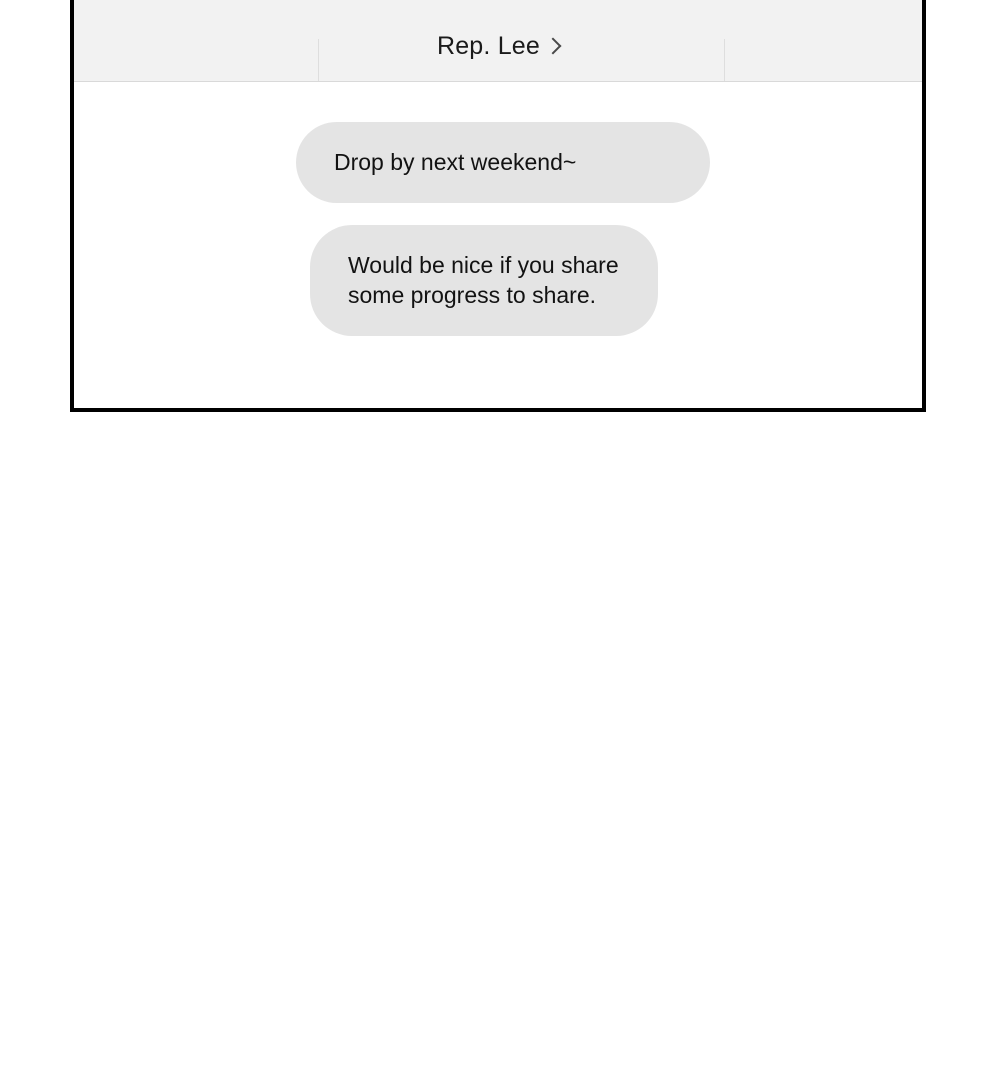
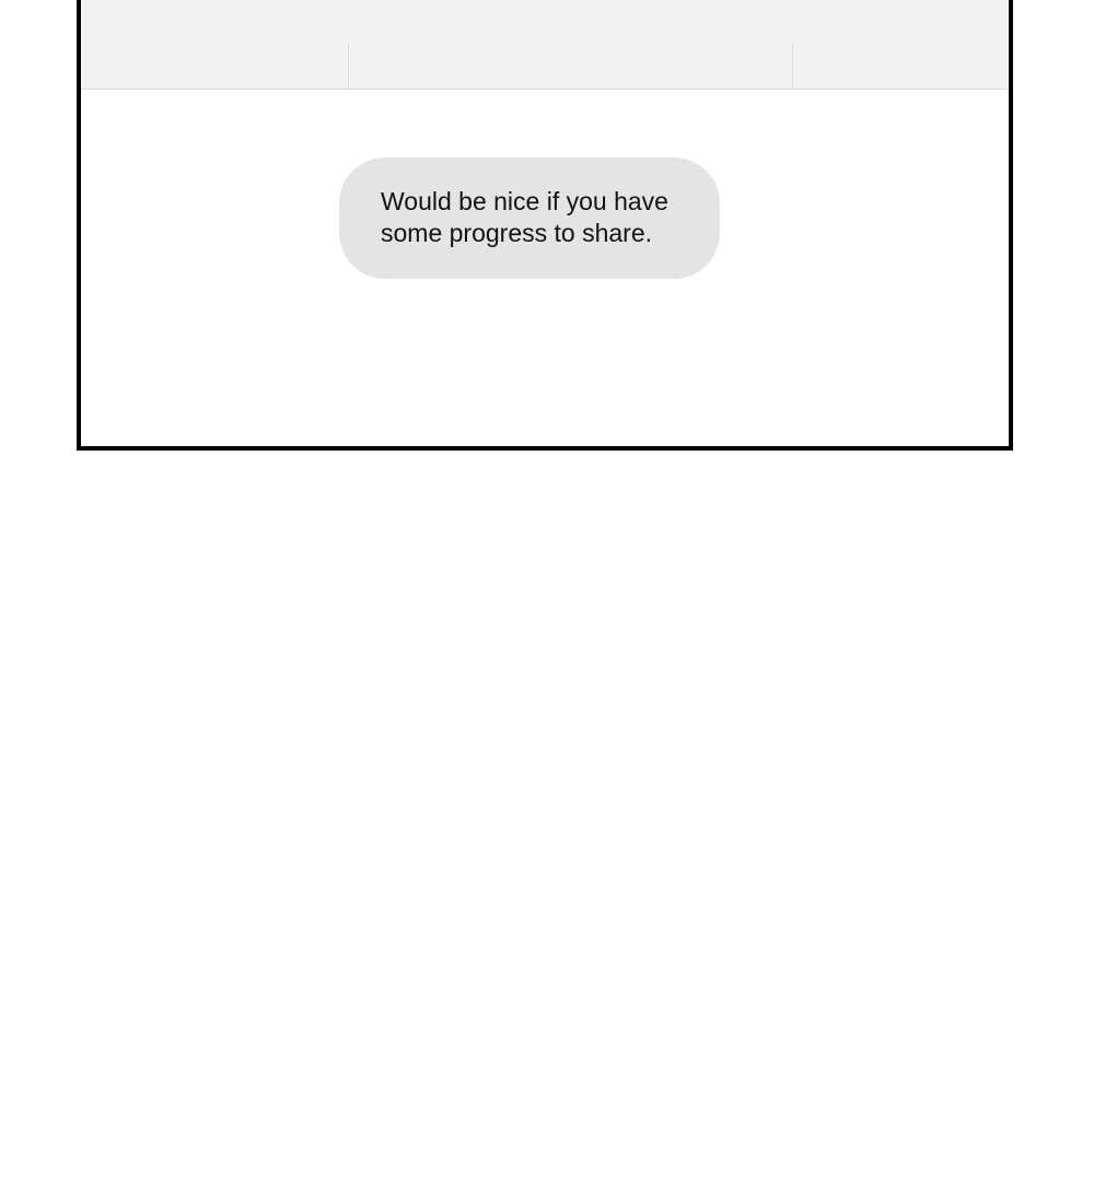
- Rep. Lee
- Drop by next weekend~
- Would be nice if you share some progress to share.
+ Would be nice if you have some progress to share.
